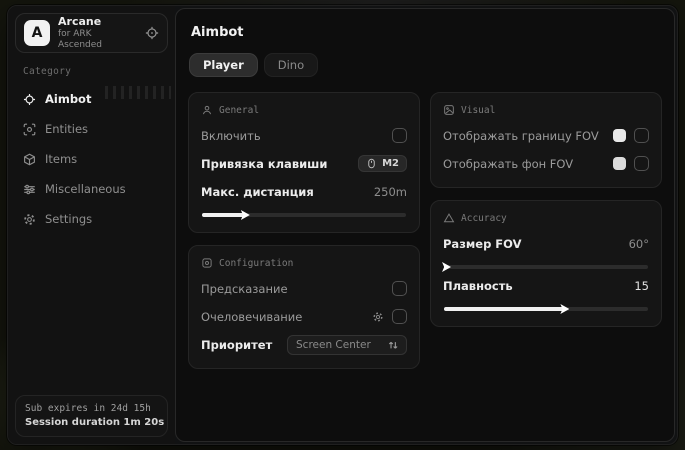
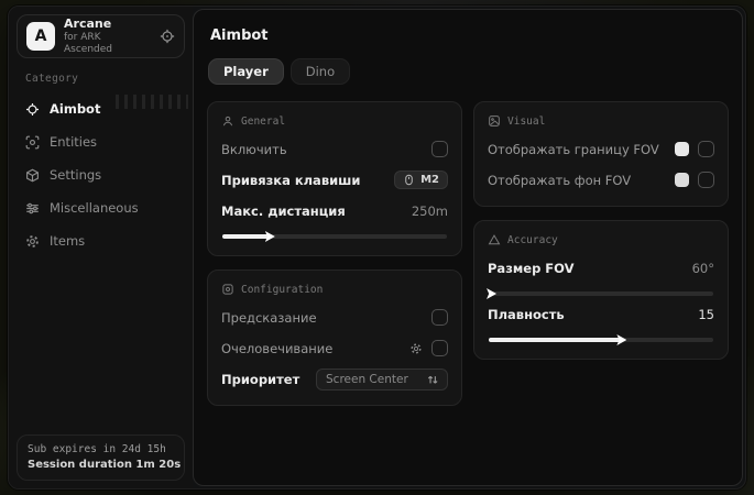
  A
  Arcane
  for ARK Ascended
  Category
  Aimbot
  Entities
- Items
+ Settings
  Miscellaneous
- Settings
+ Items
  Sub expires in 24d 15h
  Session duration 1m 20s
  Aimbot
  Player
  Dino
  General
  Включить
  Привязка клавиши
  M2
  Макс. дистанция
  250m
  Configuration
  Предсказание
  Очеловечивание
  Приоритет
  Screen Center
  Visual
  Отображать границу FOV
  Отображать фон FOV
  Accuracy
  Размер FOV
  60°
  Плавность
  15
